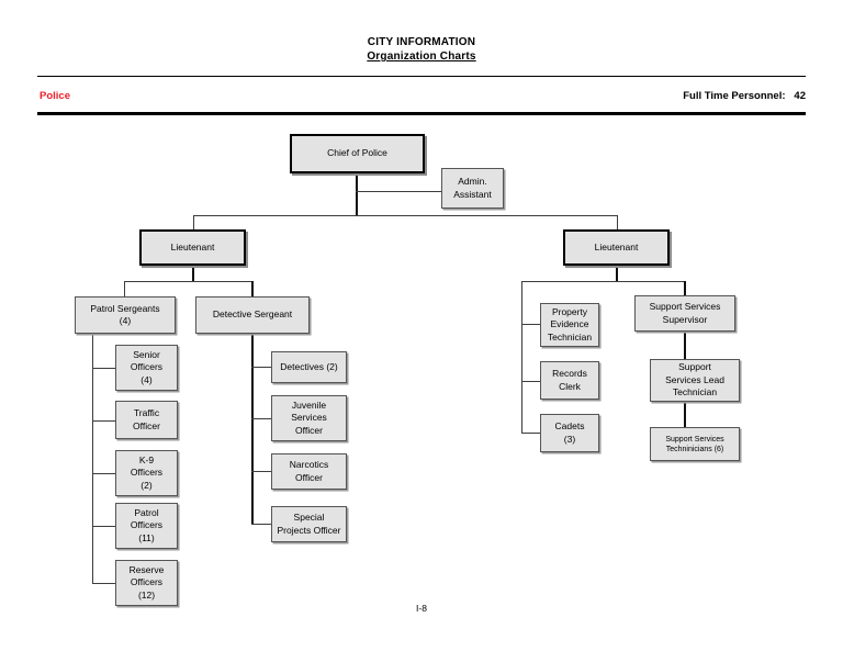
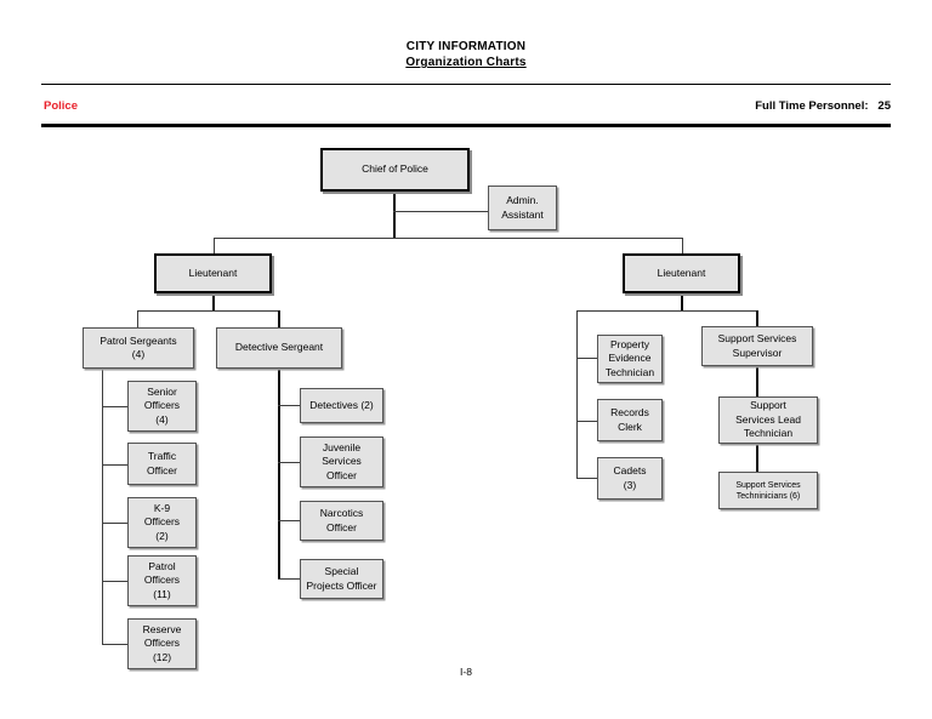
  CITY INFORMATION
  Organization Charts
  Police
- Full Time Personnel: 42
+ Full Time Personnel: 25
  Chief of Police
  Admin.
  Assistant
  Lieutenant
  Lieutenant
  Patrol Sergeants
  (4)
  Detective Sergeant
  Senior
  Officers
  (4)
  Traffic
  Officer
  K-9
  Officers
  (2)
  Patrol
  Officers
  (11)
  Reserve
  Officers
  (12)
  Detectives (2)
  Juvenile
  Services
  Officer
  Narcotics
  Officer
  Special
  Projects Officer
  Property
  Evidence
  Technician
  Records
  Clerk
  Cadets
  (3)
  Support Services
  Supervisor
  Support
  Services Lead
  Technician
  I-8
